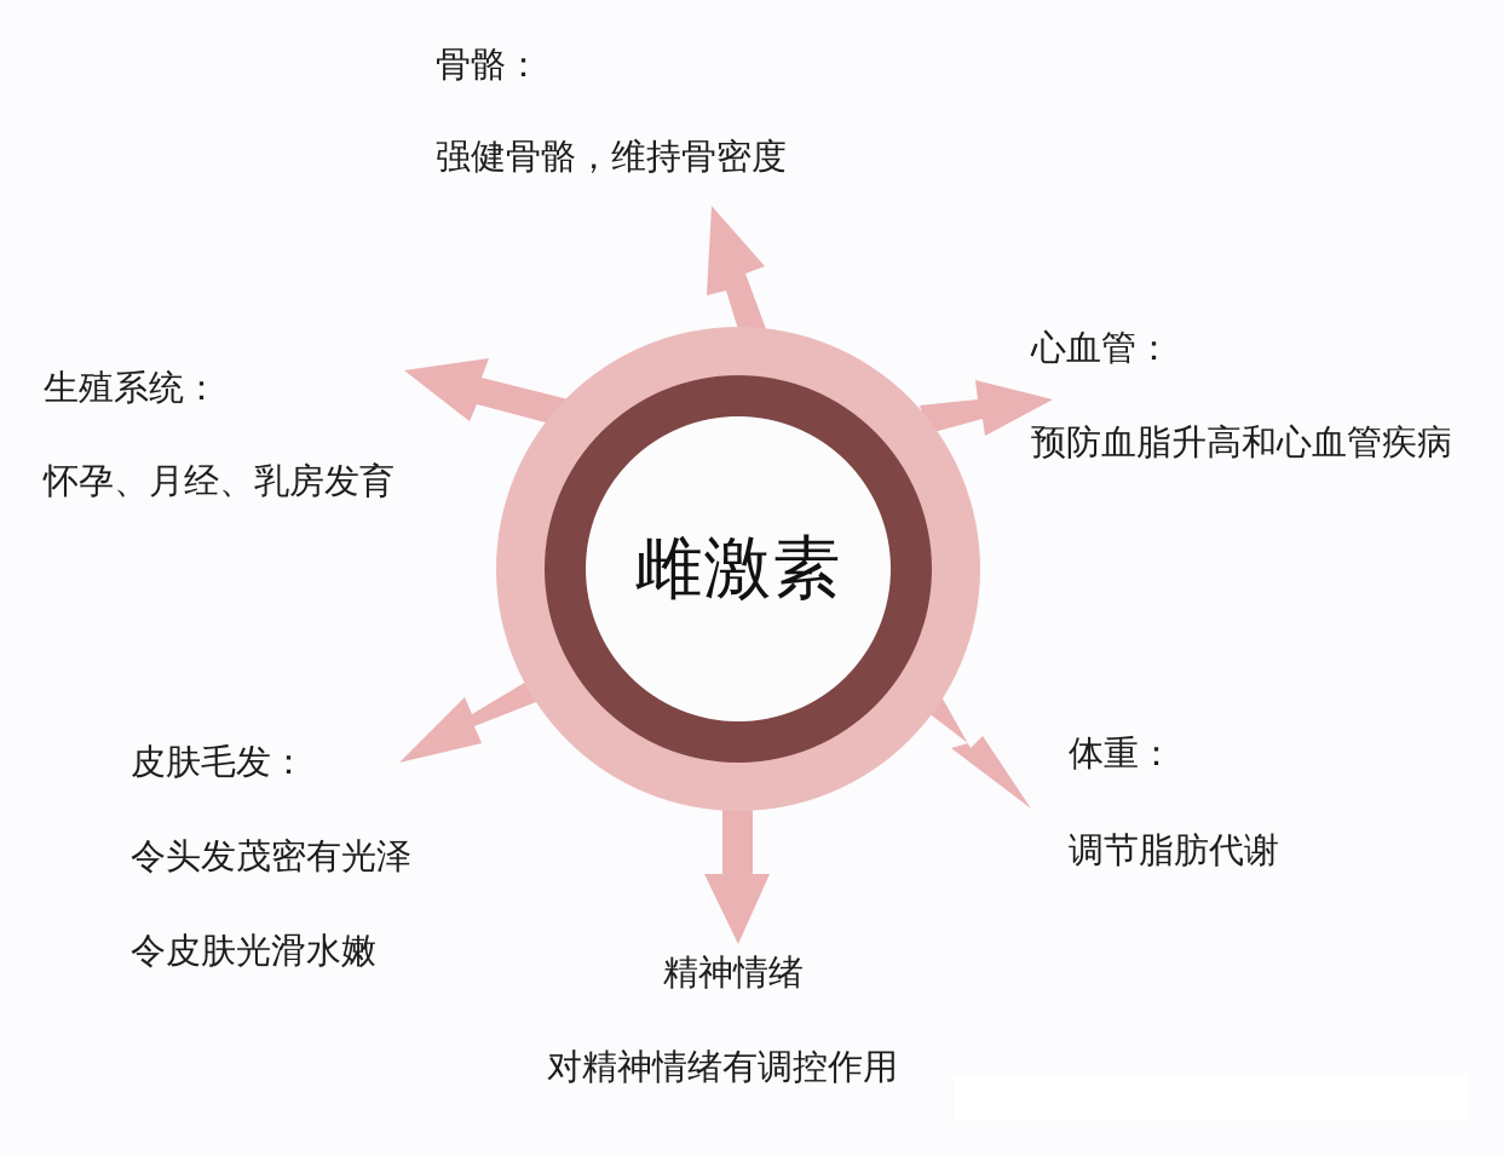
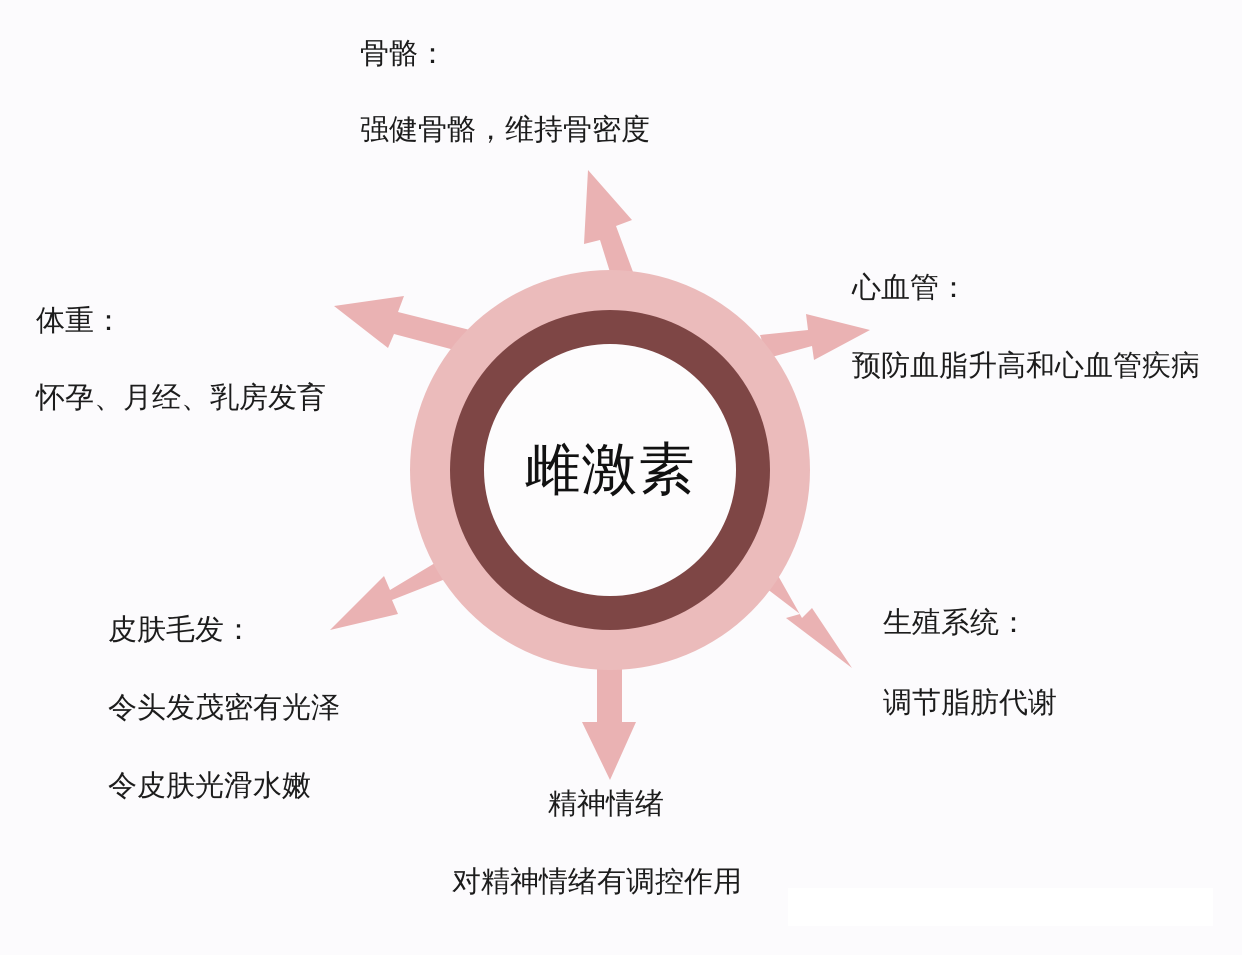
  雌激素
  骨骼：
  强健骨骼，维持骨密度
  心血管：
  预防血脂升高和心血管疾病
- 生殖系统：
+ 体重：
  怀孕、月经、乳房发育
  皮肤毛发：
  令头发茂密有光泽
  令皮肤光滑水嫩
- 体重：
+ 生殖系统：
  调节脂肪代谢
  精神情绪
  对精神情绪有调控作用
